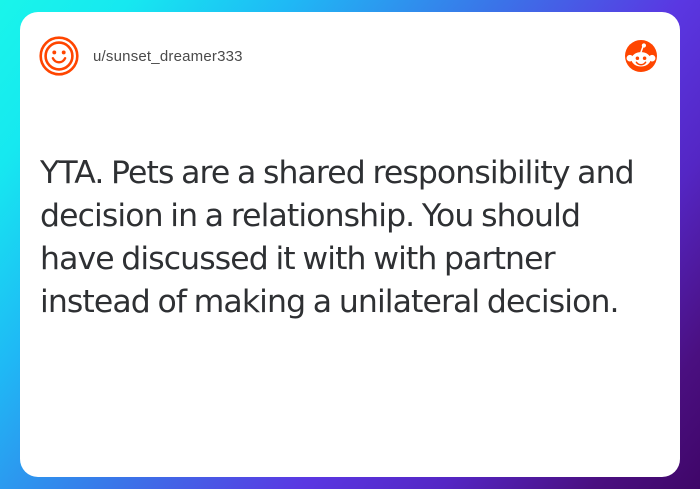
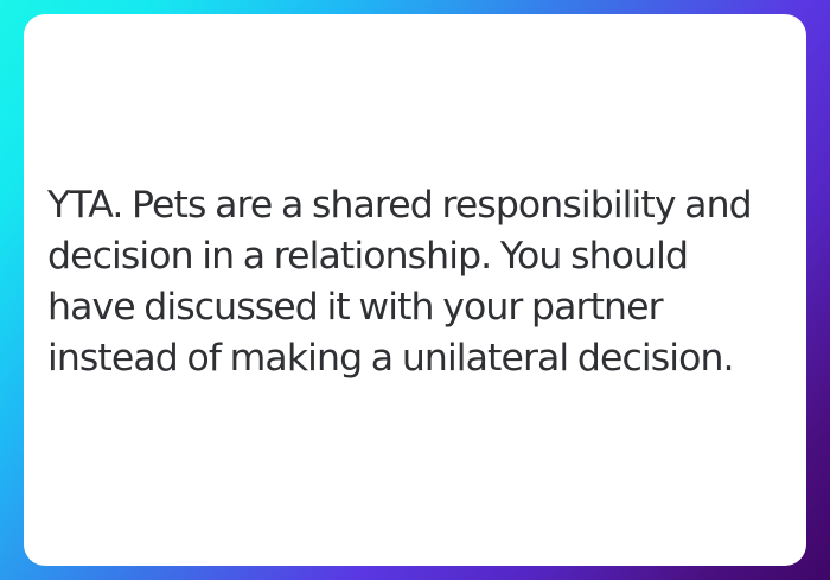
- u/sunset_dreamer333
- YTA. Pets are a shared responsibility and decision in a relationship. You should have discussed it with with partner instead of making a unilateral decision.
+ YTA. Pets are a shared responsibility and decision in a relationship. You should have discussed it with your partner instead of making a unilateral decision.
